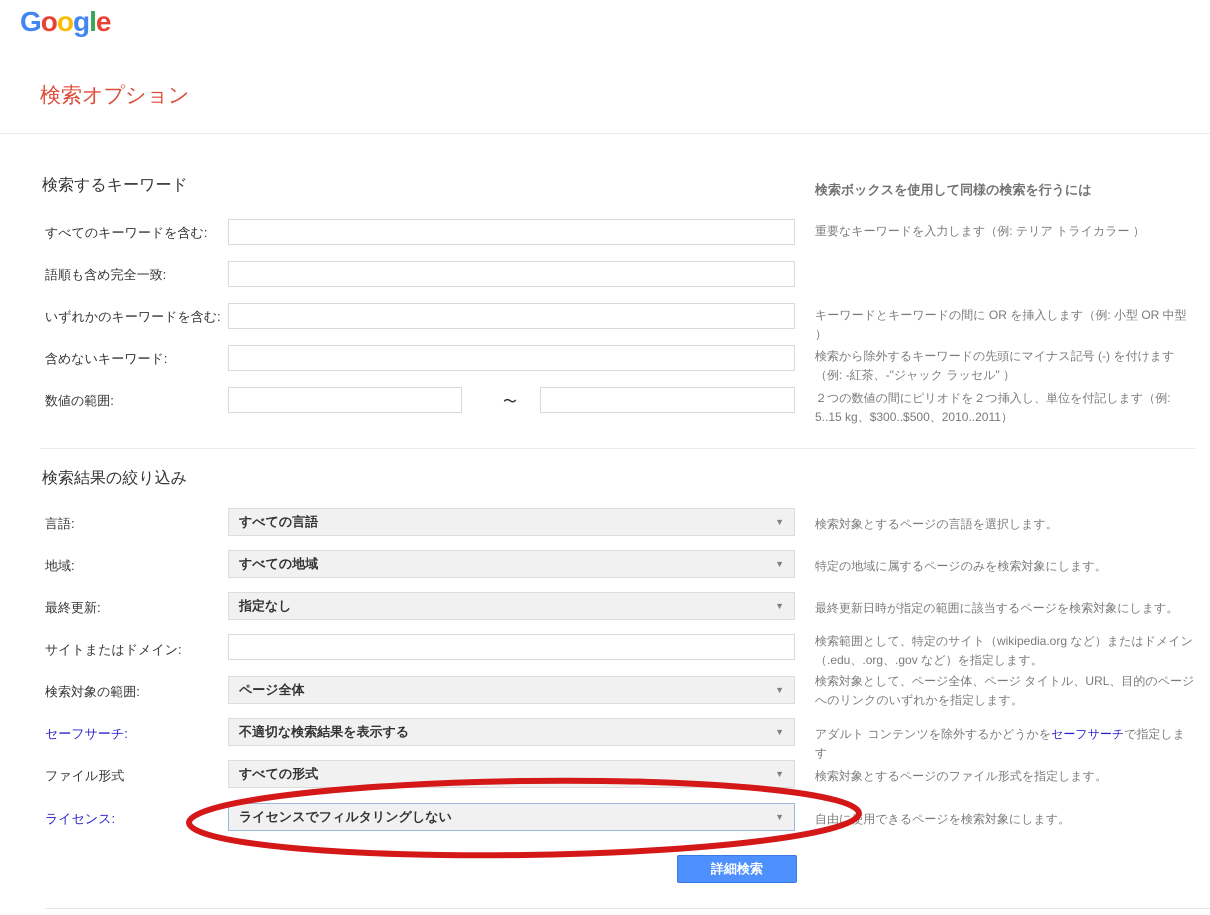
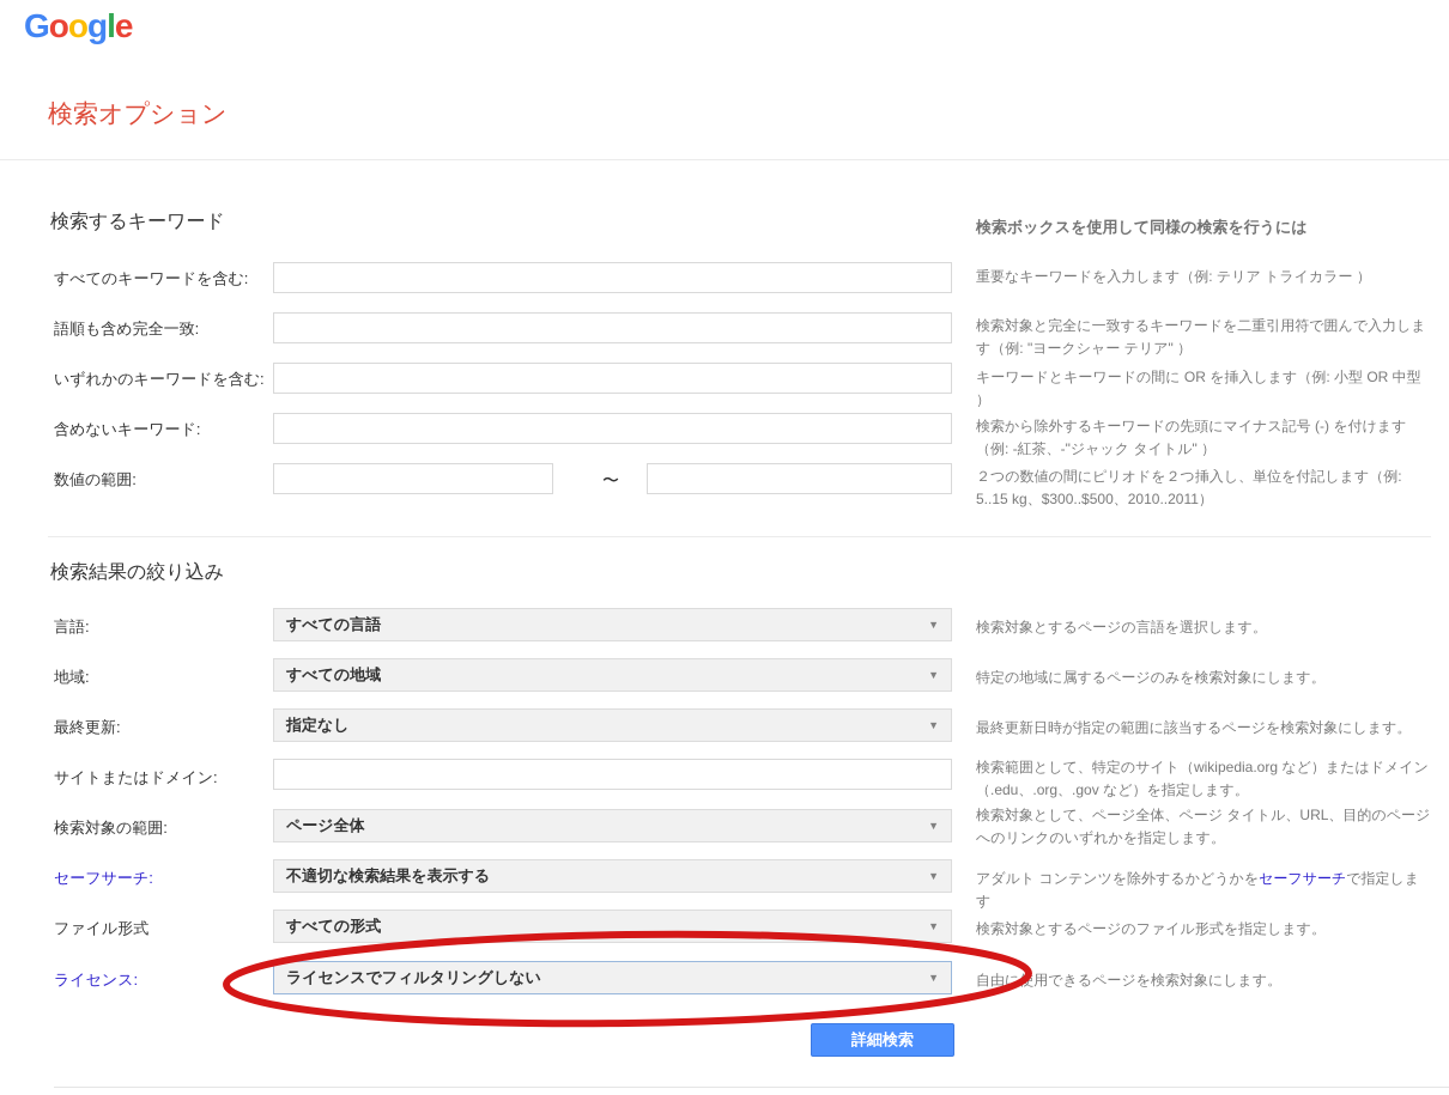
  Google
  検索オプション
  検索するキーワード
  検索ボックスを使用して同様の検索を行うには
  すべてのキーワードを含む:
  重要なキーワードを入力します（例: テリア トライカラー ）
  語順も含め完全一致:
+ 検索対象と完全に一致するキーワードを二重引用符で囲んで入力します（例: "ヨークシャー テリア" ）
  いずれかのキーワードを含む:
  キーワードとキーワードの間に OR を挿入します（例: 小型 OR 中型 ）
  含めないキーワード:
- 検索から除外するキーワードの先頭にマイナス記号 (-) を付けます（例: -紅茶、-"ジャック ラッセル" ）
+ 検索から除外するキーワードの先頭にマイナス記号 (-) を付けます（例: -紅茶、-"ジャック タイトル" ）
  数値の範囲:
  〜
  ２つの数値の間にピリオドを２つ挿入し、単位を付記します（例: 5..15 kg、$300..$500、2010..2011）
  検索結果の絞り込み
  言語:
  すべての言語
  ▼
  検索対象とするページの言語を選択します。
  地域:
  すべての地域
  ▼
  特定の地域に属するページのみを検索対象にします。
  最終更新:
  指定なし
  ▼
  最終更新日時が指定の範囲に該当するページを検索対象にします。
  サイトまたはドメイン:
  検索範囲として、特定のサイト（wikipedia.org など）またはドメイン（.edu、.org、.gov など）を指定します。
  検索対象の範囲:
  ページ全体
  ▼
  検索対象として、ページ全体、ページ タイトル、URL、目的のページへのリンクのいずれかを指定します。
  セーフサーチ:
  不適切な検索結果を表示する
  ▼
  アダルト コンテンツを除外するかどうかをセーフサーチで指定します
  ファイル形式
  すべての形式
  ▼
  検索対象とするページのファイル形式を指定します。
  ライセンス:
  ライセンスでフィルタリングしない
  ▼
  自由に用できるページを検索対象にします。
  詳細検索
